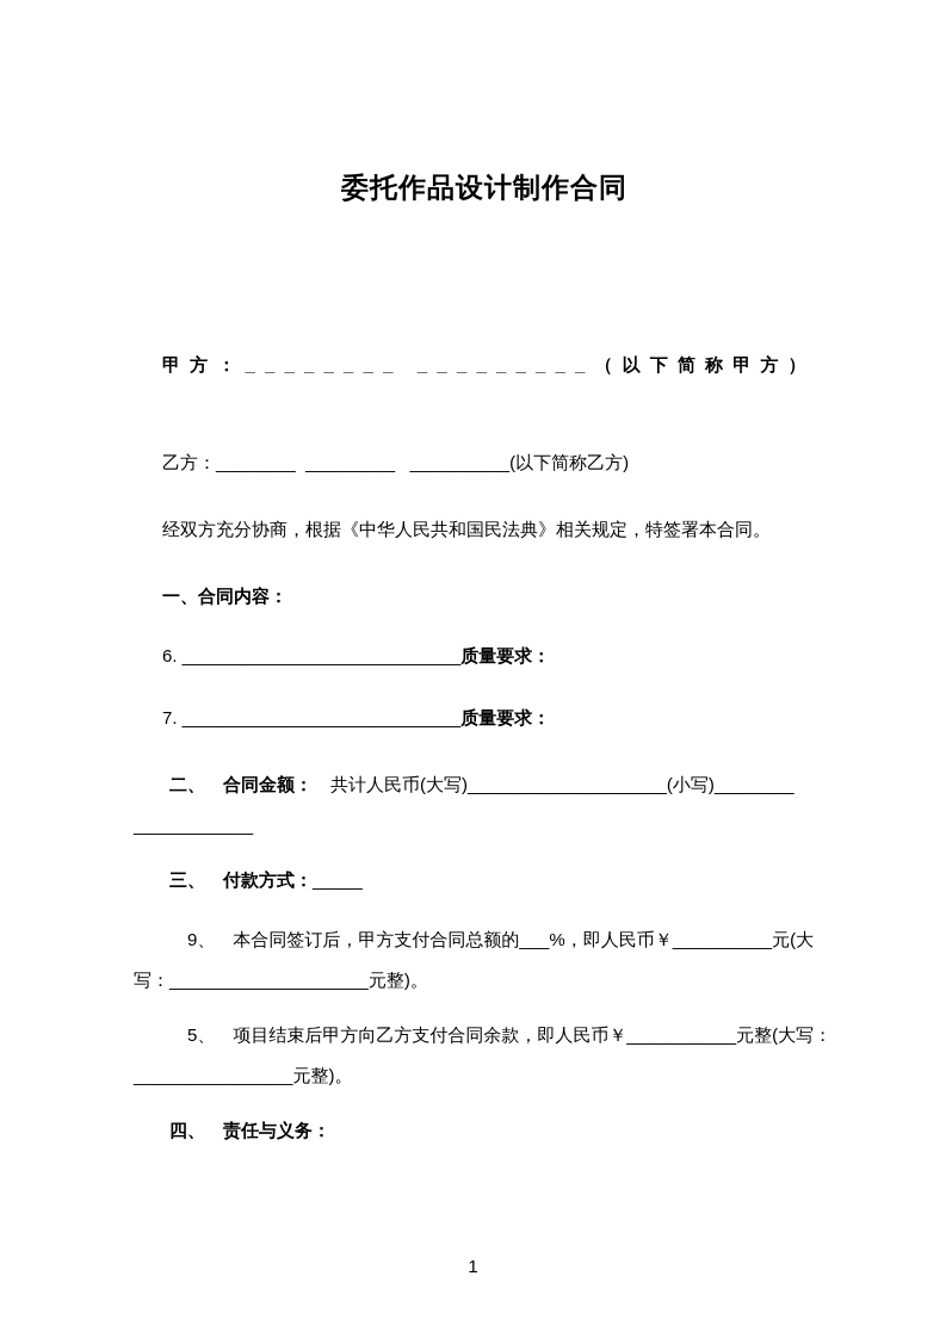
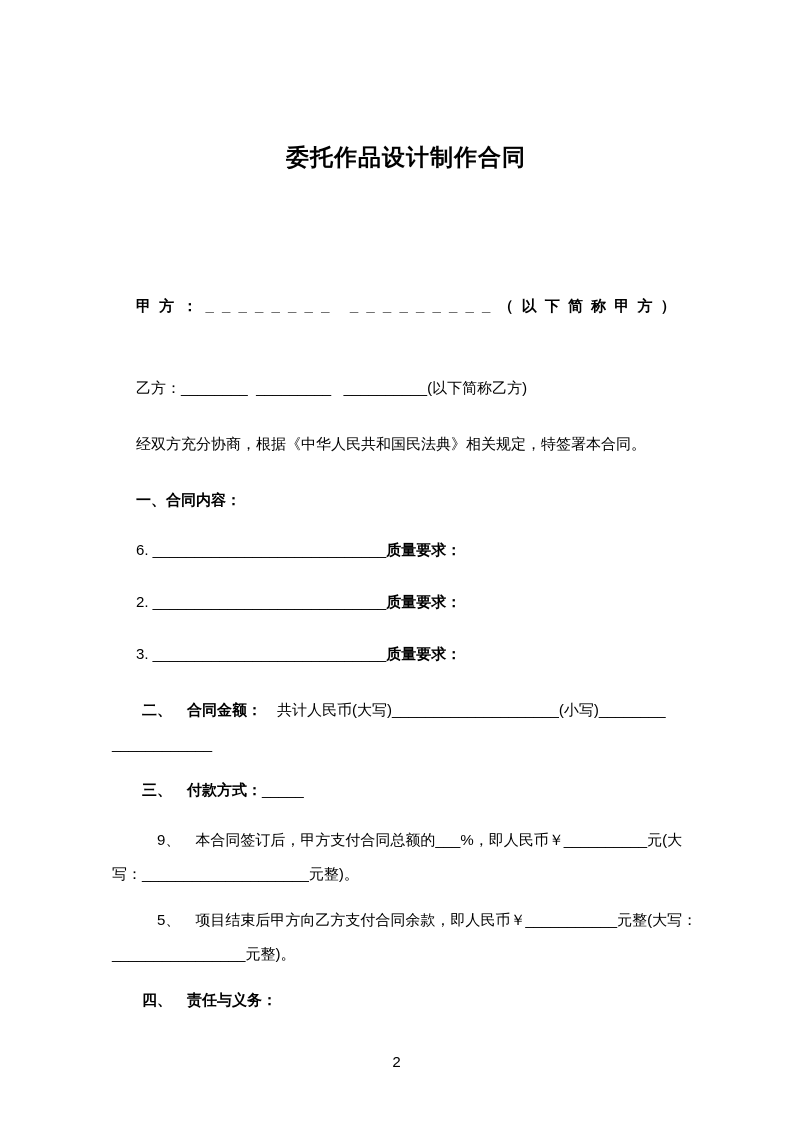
  委托作品设计制作合同
  甲 方 ： _ _ _ _ _ _ _ _ _ _ _ _ _ _ _ _ _ （ 以 下 简 称 甲 方 ）
  乙方：________ _________ __________(以下简称乙方)
  经双方充分协商，根据《中华人民共和国民法典》相关规定，特签署本合同。
  一、合同内容：
  6. ____________________________质量要求：
- 7. ____________________________质量要求：
+ 2. ____________________________质量要求：
+ 3. ____________________________质量要求：
  二、 合同金额： 共计人民币(大写)____________________(小写)________
  ____________
  三、 付款方式：_____
  9、 本合同签订后，甲方支付合同总额的___%，即人民币￥__________元(大写：____________________元整)。
  5、 项目结束后甲方向乙方支付合同余款，即人民币￥___________元整(大写：________________元整)。
  四、 责任与义务：
- 1
+ 2
